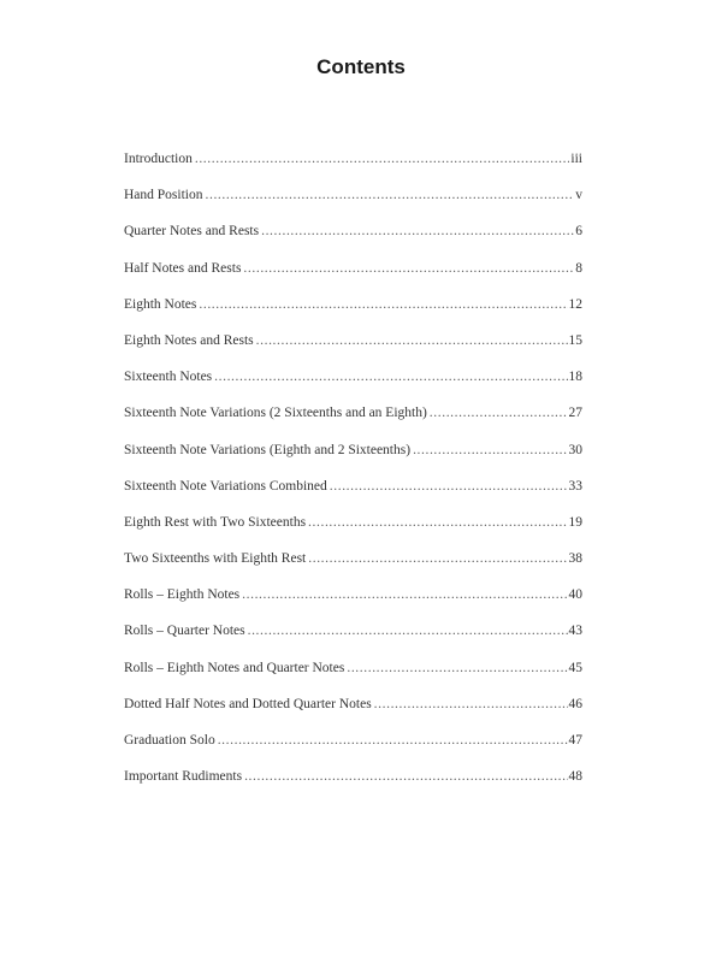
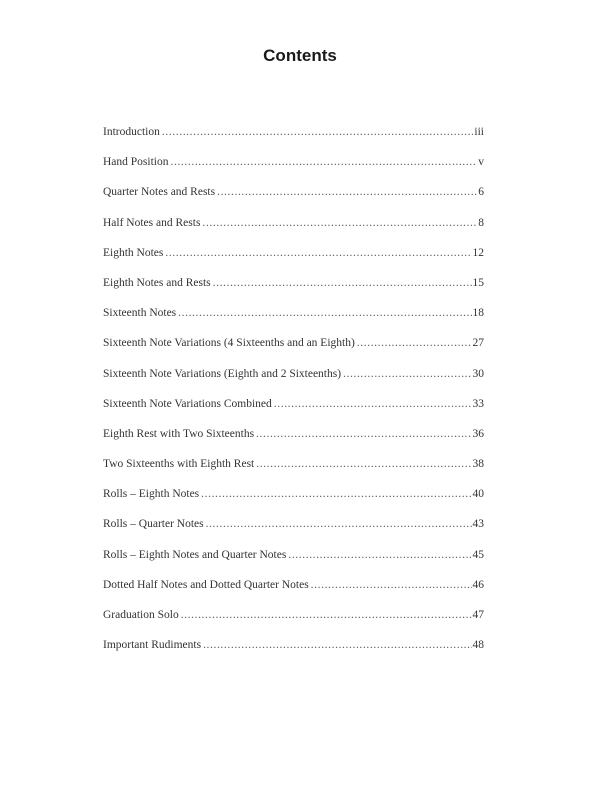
  Contents
  Introduction
  iii
  Hand Position
  v
  Quarter Notes and Rests
  6
  Half Notes and Rests
  8
  Eighth Notes
  12
  Eighth Notes and Rests
  15
  Sixteenth Notes
  18
- Sixteenth Note Variations (2 Sixteenths and an Eighth)
+ Sixteenth Note Variations (4 Sixteenths and an Eighth)
  27
  Sixteenth Note Variations (Eighth and 2 Sixteenths)
  30
  Sixteenth Note Variations Combined
  33
  Eighth Rest with Two Sixteenths
- 19
+ 36
  Two Sixteenths with Eighth Rest
  38
  Rolls – Eighth Notes
  40
  Rolls – Quarter Notes
  43
  Rolls – Eighth Notes and Quarter Notes
  45
  Dotted Half Notes and Dotted Quarter Notes
  46
  Graduation Solo
  47
  Important Rudiments
  48
